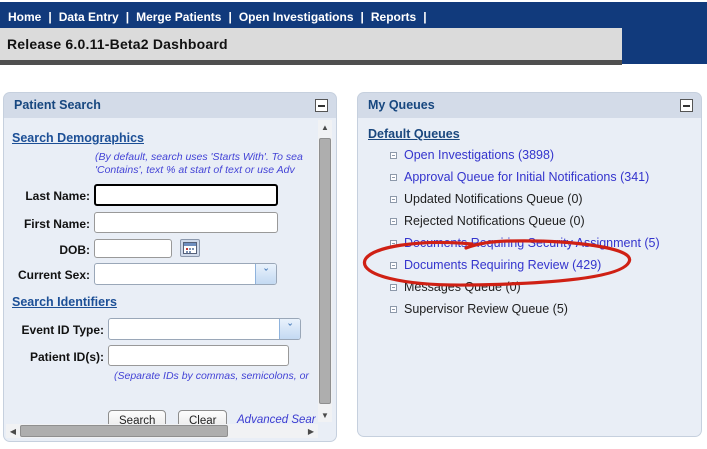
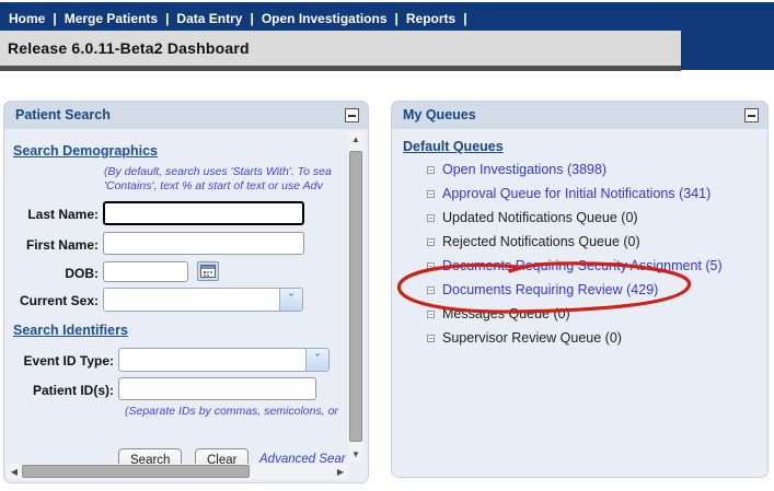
  Home
  |
- Data Entry
+ Merge Patients
  |
- Merge Patients
+ Data Entry
  |
  Open Investigations
  |
  Reports
  |
  Release 6.0.11-Beta2 Dashboard
  Patient Search
  Search Demographics
  (By default, search uses 'Starts With'. To sea
  'Contains', text % at start of text or use Adv
  Last Name:
  First Name:
  DOB:
  Current Sex:
  ˇ
  Search Identifiers
  Event ID Type:
  ˇ
  Patient ID(s):
  (Separate IDs by commas, semicolons, or
  Search
  Clear
  Advanced Sear
  ▲
  ▼
  ◀
  ▶
  My Queues
  Default Queues
  Open Investigations (3898)
  Approval Queue for Initial Notifications (341)
  Updated Notifications Queue (0)
  Rejected Notifications Queue (0)
  Documents Requiring Review (429)
  Messages Queue (0)
- Supervisor Review Queue (5)
+ Supervisor Review Queue (0)
